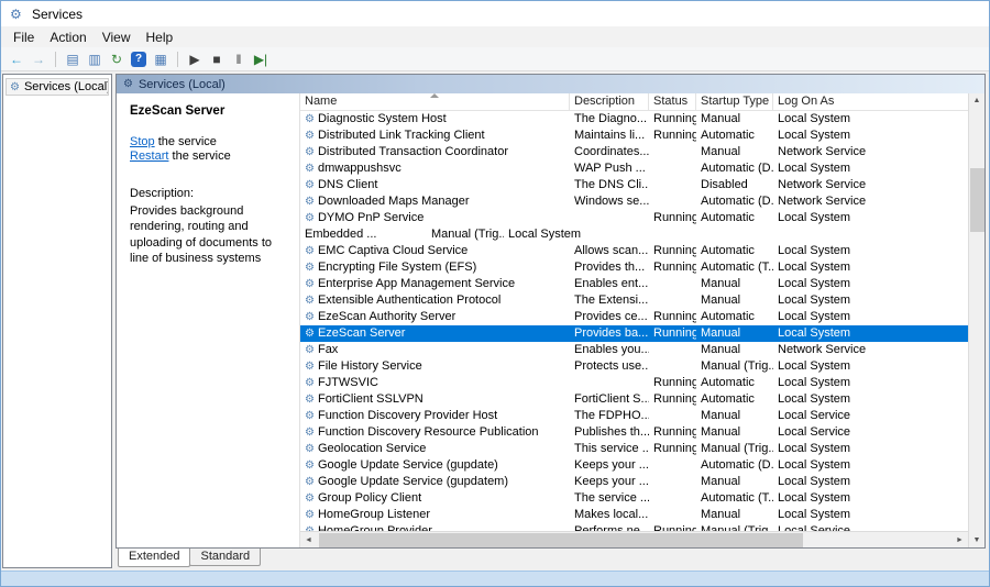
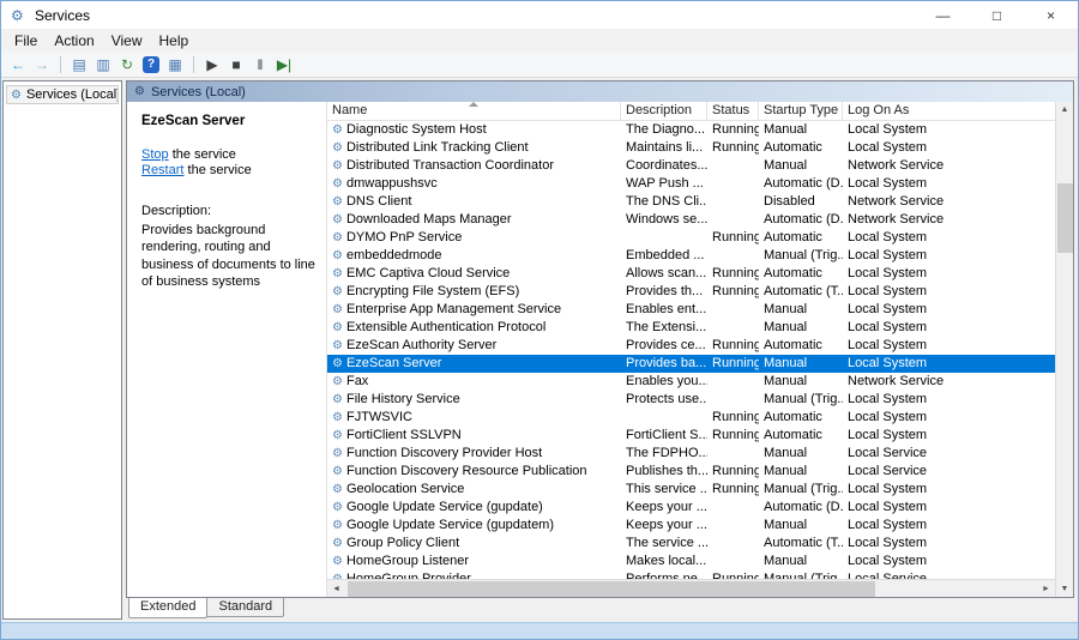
  ⚙
  Services
+ —
+ □
+ ×
  File
  Action
  View
  Help
  ←
  →
  ▤
  ▥
  ↻
  ?
  ▦
  ▶
  ■
  ‖
  ▶|
  ⚙
  Services (Local
  ⚙
  Services (Local)
  EzeScan Server
  Stop the service
  Restart the service
  Description:
- Provides background rendering, routing and uploading of documents to line of business systems
+ Provides background rendering, routing and business of documents to line of business systems
  Name
  Description
  Status
  Startup Type
  Log On As
  ⚙ Diagnostic System Host
  The Diagno...
  Running
  Manual
  Local System
  ⚙ Distributed Link Tracking Client
  Maintains li...
  Running
  Automatic
  Local System
  ⚙ Distributed Transaction Coordinator
  Coordinates...
  Manual
  Network Service
  ⚙ dmwappushsvc
  WAP Push ...
  Automatic (D.
  Local System
  ⚙ DNS Client
  The DNS Cli..
  Disabled
  Network Service
  ⚙ Downloaded Maps Manager
  Windows se...
  Automatic (D.
  Network Service
  ⚙ DYMO PnP Service
  Running
  Automatic
  Local System
+ ⚙ embeddedmode
  Embedded ...
  Manual (Trig..
  Local System
  ⚙ EMC Captiva Cloud Service
  Allows scan...
  Running
  Automatic
  Local System
  ⚙ Encrypting File System (EFS)
  Provides th...
  Running
  Automatic (T..
  Local System
  ⚙ Enterprise App Management Service
  Enables ent...
  Manual
  Local System
  ⚙ Extensible Authentication Protocol
  The Extensi...
  Manual
  Local System
  ⚙ EzeScan Authority Server
  Provides ce...
  Running
  Automatic
  Local System
  ⚙ EzeScan Server
  Provides ba...
  Running
  Manual
  Local System
  ⚙ Fax
  Enables you..
  Manual
  Network Service
  ⚙ File History Service
  Protects use..
  Manual (Trig..
  Local System
  ⚙ FJTWSVIC
  Running
  Automatic
  Local System
  ⚙ FortiClient SSLVPN
  FortiClient S..
  Running
  Automatic
  Local System
  ⚙ Function Discovery Provider Host
  The FDPHO..
  Manual
  Local Service
  ⚙ Function Discovery Resource Publication
  Publishes th...
  Running
  Manual
  Local Service
  ⚙ Geolocation Service
  This service ..
  Running
  Manual (Trig..
  Local System
  ⚙ Google Update Service (gupdate)
  Keeps your ...
  Automatic (D.
  Local System
  ⚙ Google Update Service (gupdatem)
  Keeps your ...
  Manual
  Local System
  ⚙ Group Policy Client
  The service ...
  Automatic (T..
  Local System
  ⚙ HomeGroup Listener
  Makes local...
  Manual
  Local System
  Extended
  Standard
